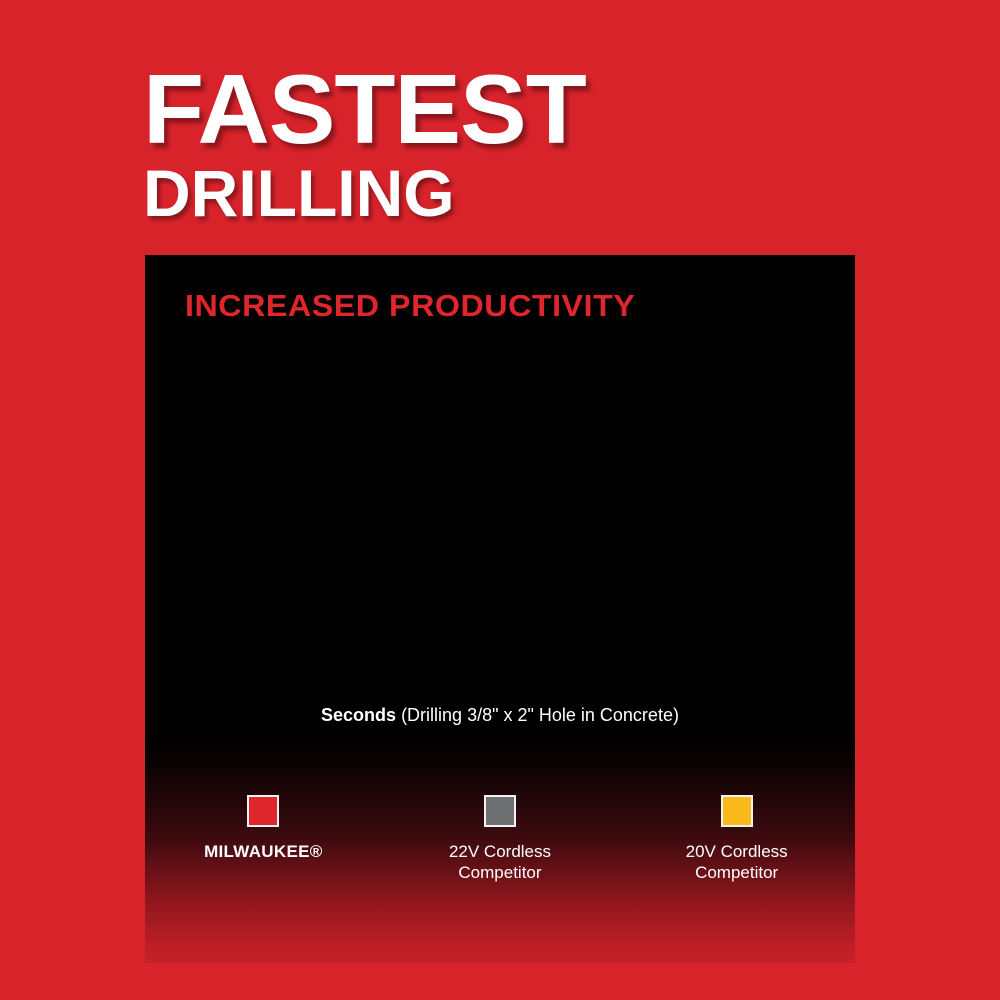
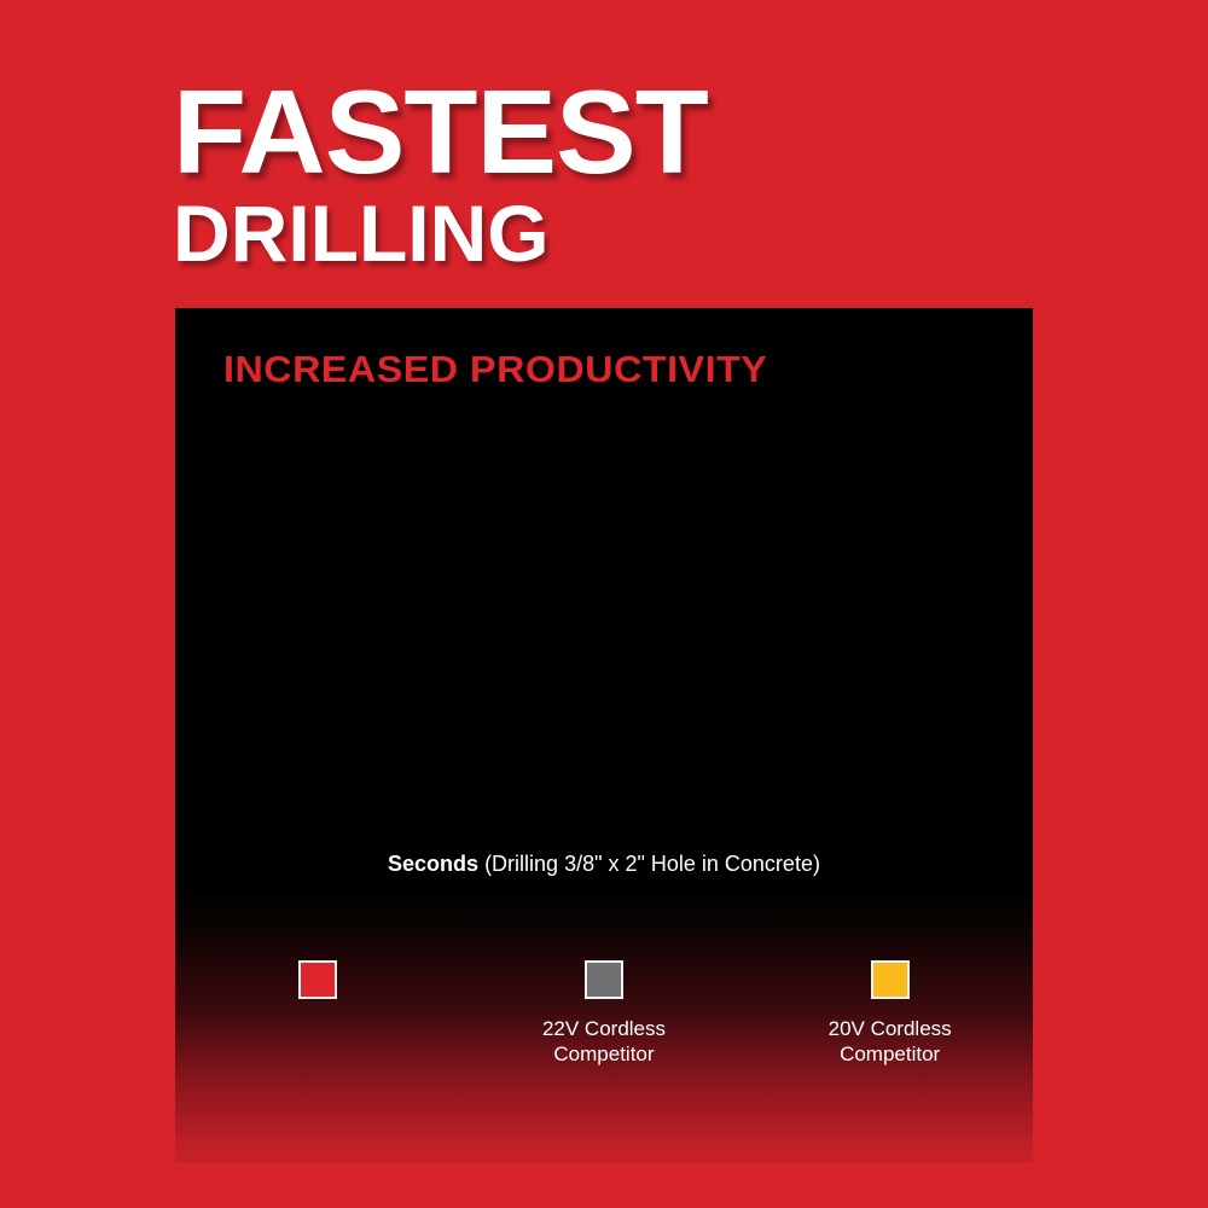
  FASTEST
  DRILLING
  INCREASED PRODUCTIVITY
  Seconds (Drilling 3/8" x 2" Hole in Concrete)
- MILWAUKEE®
  22V Cordless
  Competitor
  20V Cordless
  Competitor
